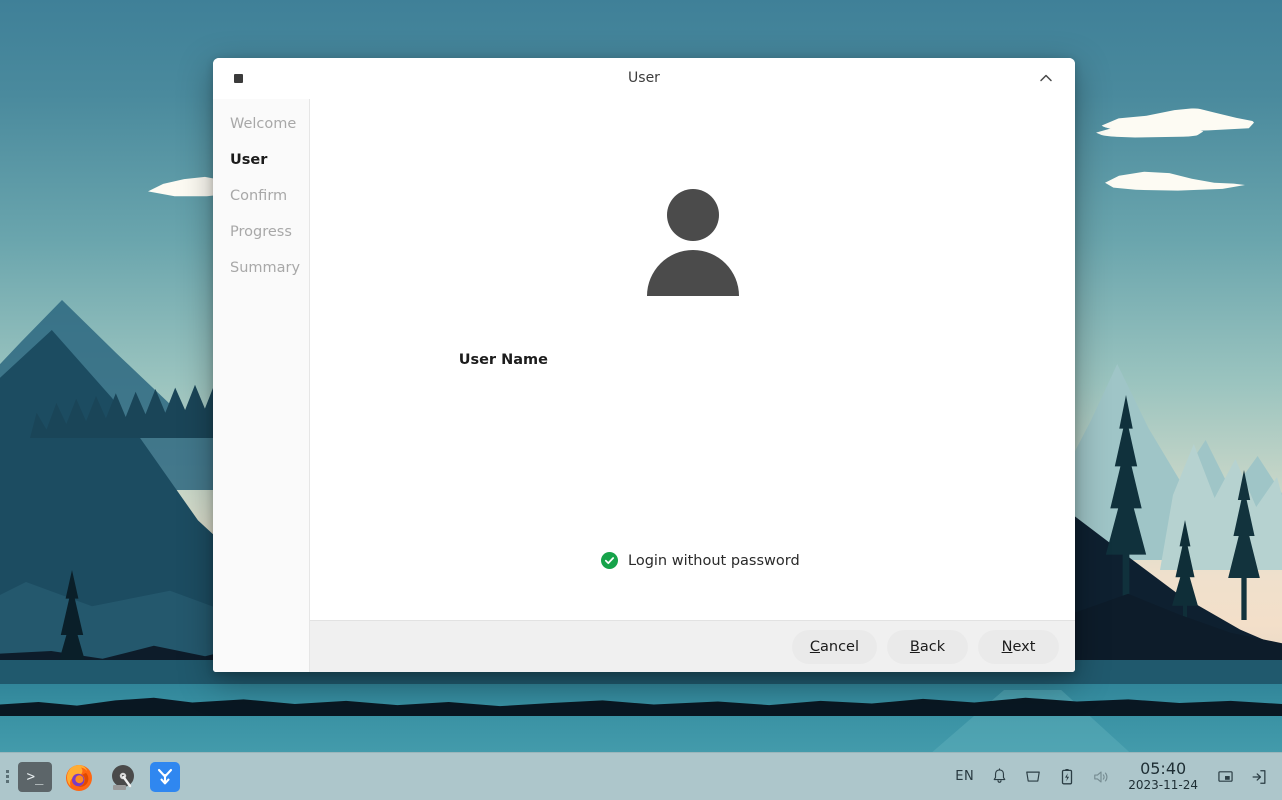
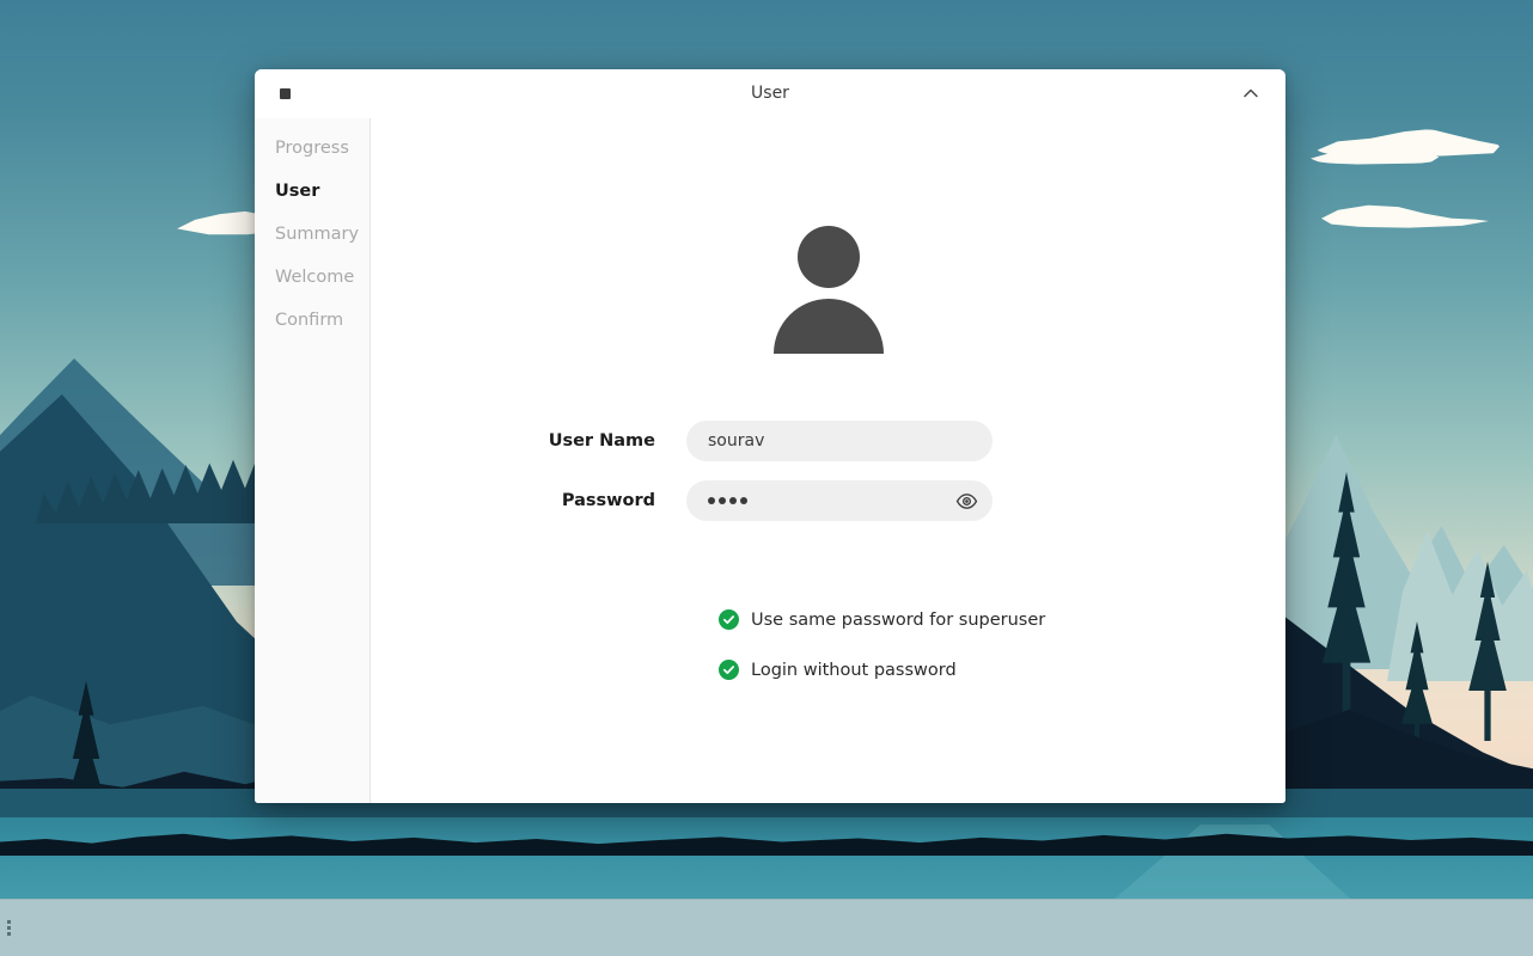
  User
- Welcome
+ Progress
  User
- Confirm
+ Summary
- Progress
+ Welcome
- Summary
+ Confirm
  User Name
+ sourav
+ Password
+ Use same password for superuser
  Login without password
- C
- ancel
- B
- ack
- N
- ext
- >_
- EN
- 05:40
- 2023-11-24
